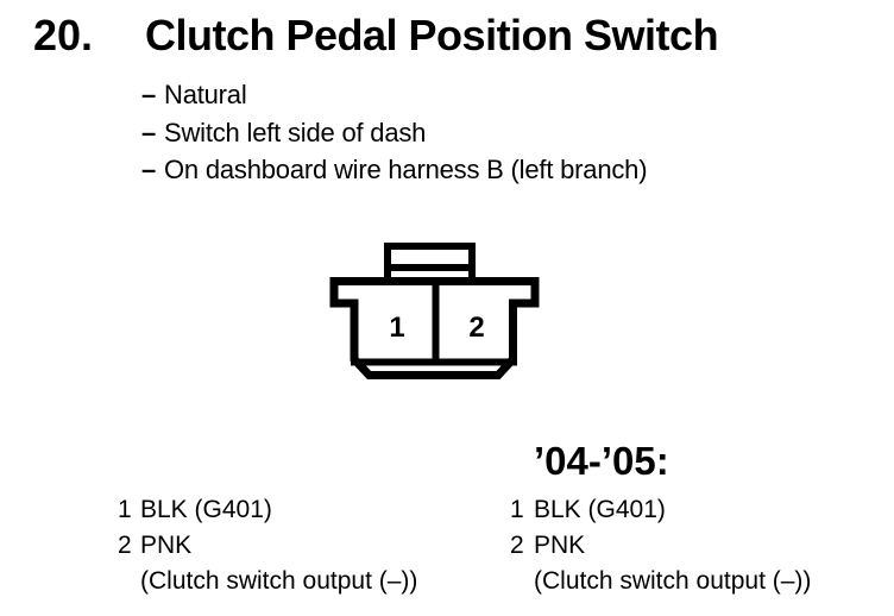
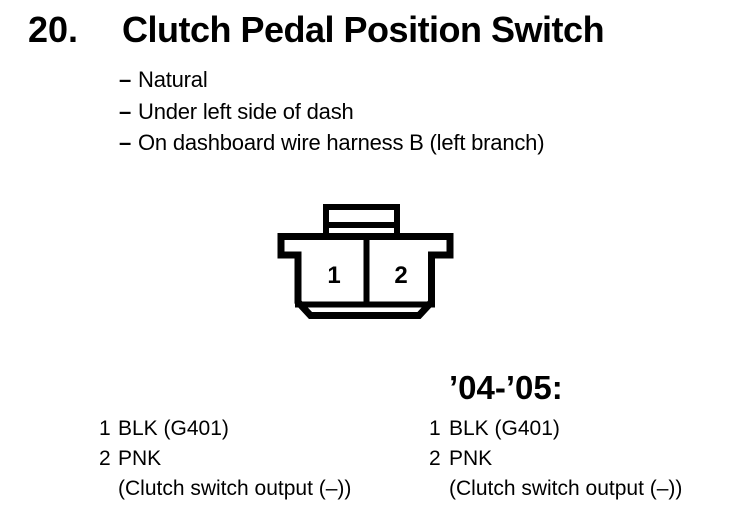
  20.
  Clutch Pedal Position Switch
  – Natural
- – Switch left side of dash
+ – Under left side of dash
  – On dashboard wire harness B (left branch)
  1
  2
  ’04-’05:
  1 BLK (G401)
  2 PNK
  (Clutch switch output (–))
  1 BLK (G401)
  2 PNK
  (Clutch switch output (–))
